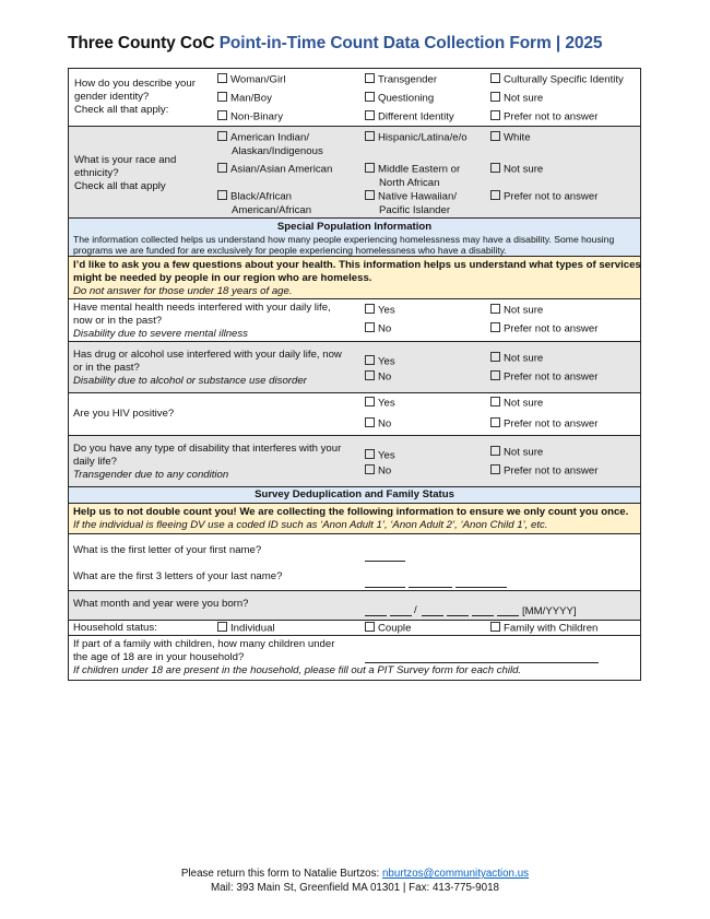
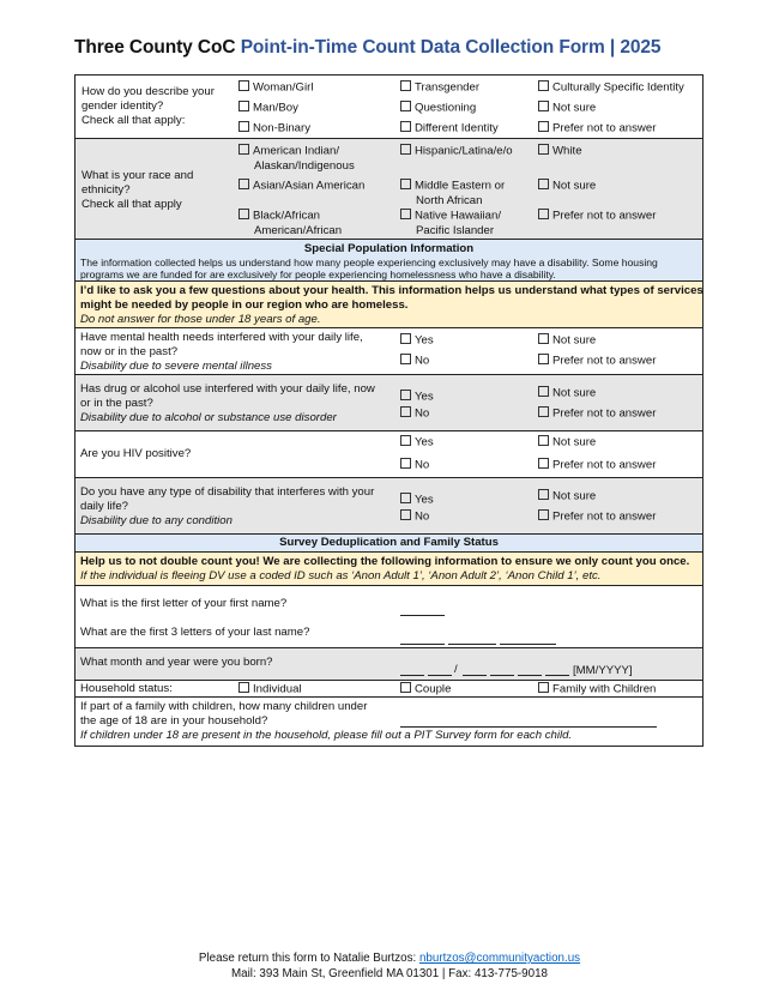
  Three County CoC Point-in-Time Count Data Collection Form | 2025
  How do you describe your gender identity? Check all that apply: Woman/Girl Man/Boy Non-Binary Transgender Questioning Different Identity Culturally Specific Identity Not sure Prefer not to answer
  What is your race and ethnicity? Check all that apply American Indian/Alaskan/Indigenous Asian/Asian American Black/AfricanAmerican/African Hispanic/Latina/e/o Middle Eastern orNorth African Native Hawaiian/Pacific Islander White Not sure Prefer not to answer
- Special Population Information The information collected helps us understand how many people experiencing homelessness may have a disability. Some housing programs we are funded for are exclusively for people experiencing homelessness who have a disability.
+ Special Population Information The information collected helps us understand how many people experiencing exclusively may have a disability. Some housing programs we are funded for are exclusively for people experiencing homelessness who have a disability.
  I’d like to ask you a few questions about your health. This information helps us understand what types of services might be needed by people in our region who are homeless. Do not answer for those under 18 years of age.
  Have mental health needs interfered with your daily life, now or in the past? Disability due to severe mental illness Yes No Not sure Prefer not to answer
  Has drug or alcohol use interfered with your daily life, now or in the past? Disability due to alcohol or substance use disorder Yes No Not sure Prefer not to answer
  Are you HIV positive? Yes No Not sure Prefer not to answer
- Do you have any type of disability that interferes with your daily life? Transgender due to any condition Yes No Not sure Prefer not to answer
+ Do you have any type of disability that interferes with your daily life? Disability due to any condition Yes No Not sure Prefer not to answer
  Survey Deduplication and Family Status
  Help us to not double count you! We are collecting the following information to ensure we only count you once. If the individual is fleeing DV use a coded ID such as ‘Anon Adult 1’, ‘Anon Adult 2’, ‘Anon Child 1’, etc.
  What is the first letter of your first name? What are the first 3 letters of your last name?
  What month and year were you born? / [MM/YYYY]
  Household status: Individual Couple Family with Children
  If part of a family with children, how many children under the age of 18 are in your household? If children under 18 are present in the household, please fill out a PIT Survey form for each child.
  Please return this form to Natalie Burtzos: nburtzos@communityaction.us
  Mail: 393 Main St, Greenfield MA 01301 | Fax: 413-775-9018
